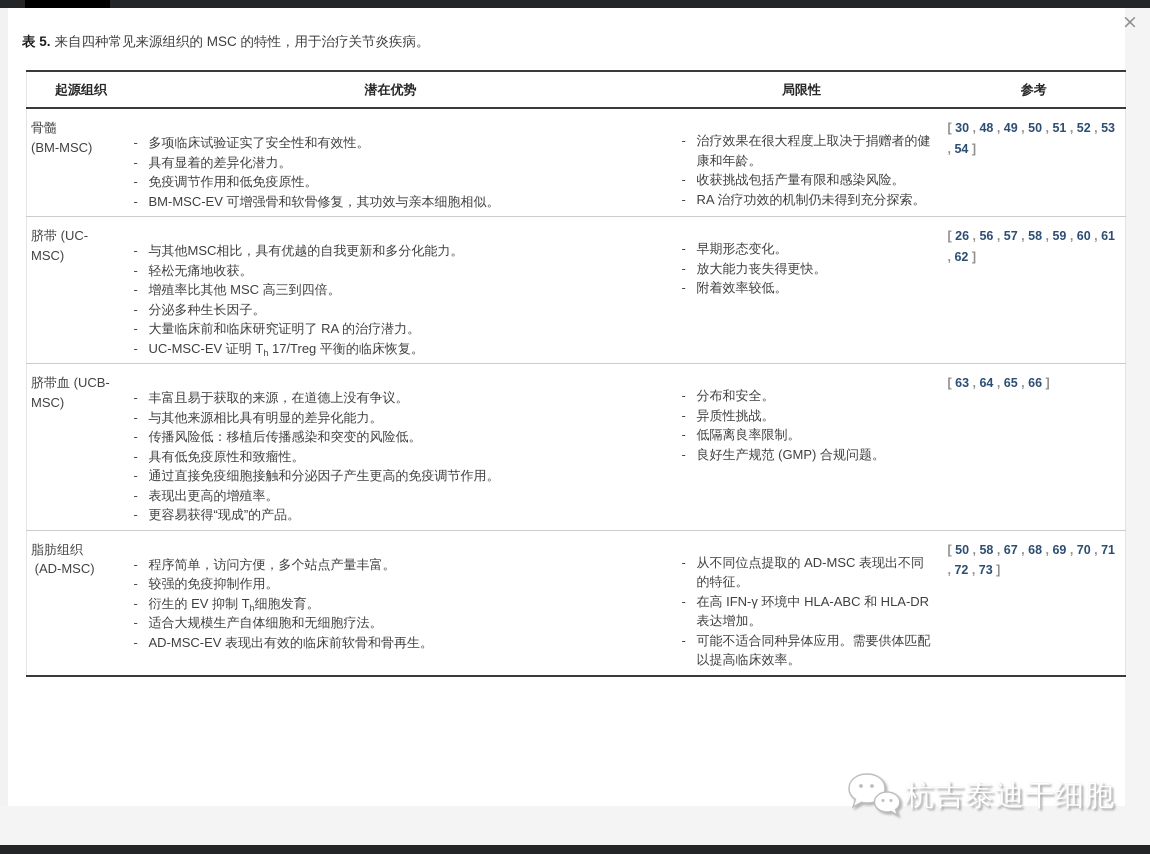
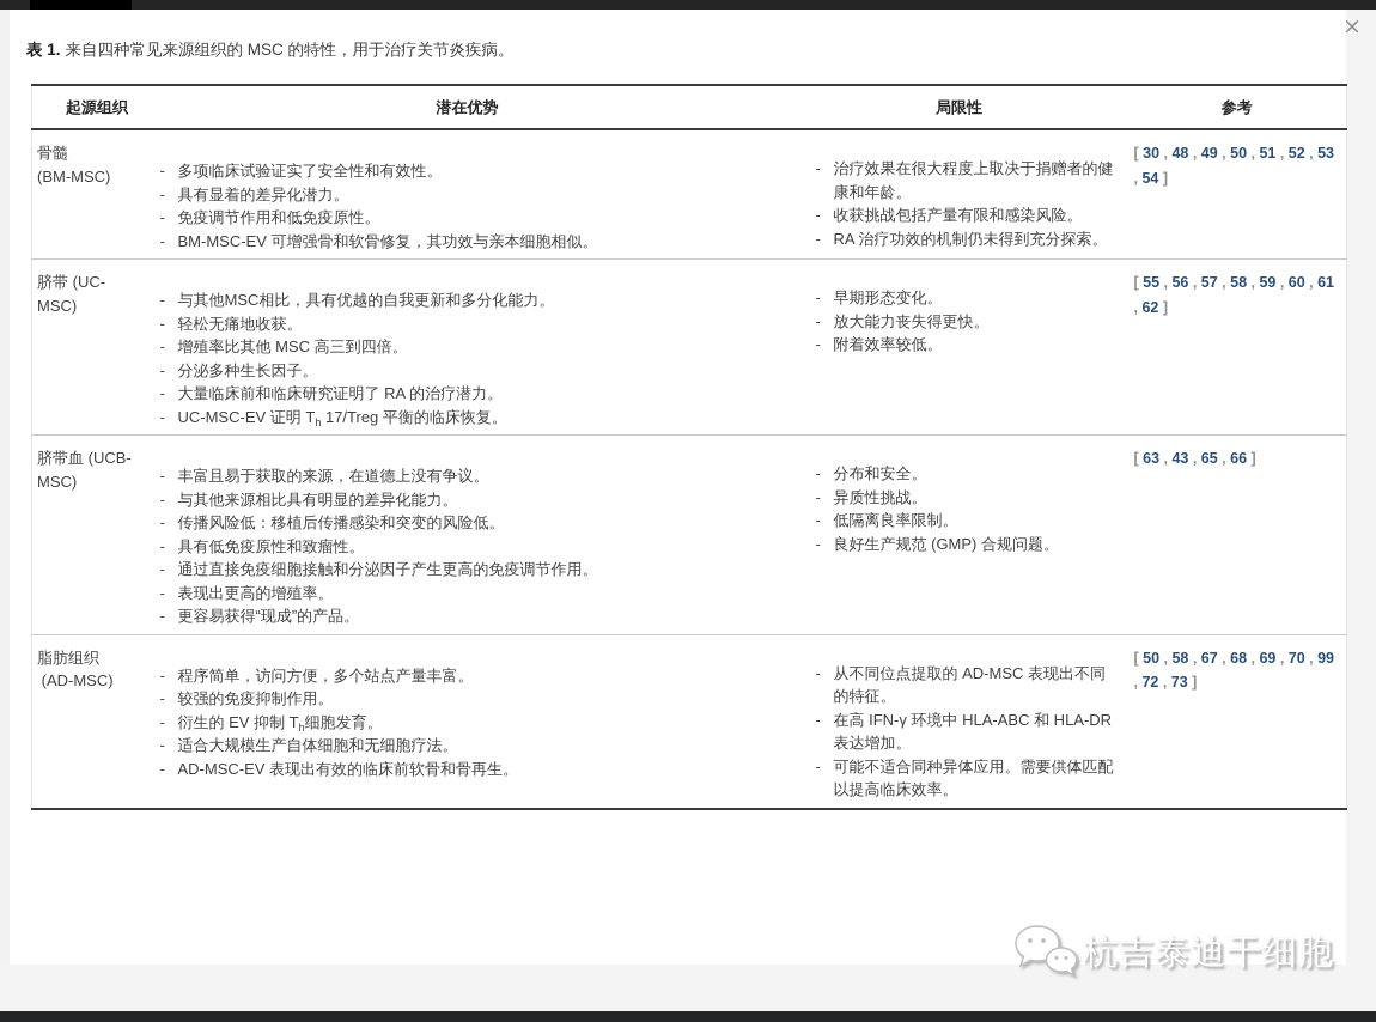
  ×
- 表 5. 来自四种常见来源组织的 MSC 的特性，用于治疗关节炎疾病。
+ 表 1. 来自四种常见来源组织的 MSC 的特性，用于治疗关节炎疾病。
  起源组织	潜在优势	局限性	参考
  骨髓(BM-MSC)	- 多项临床试验证实了安全性和有效性。- 具有显着的差异化潜力。- 免疫调节作用和低免疫原性。- BM-MSC-EV 可增强骨和软骨修复，其功效与亲本细胞相似。	- 治疗效果在很大程度上取决于捐赠者的健康和年龄。- 收获挑战包括产量有限和感染风险。- RA 治疗功效的机制仍未得到充分探索。	[ 30 , 48 , 49 , 50 , 51 , 52 , 53 , 54 ]
- 脐带 (UC-MSC)	- 与其他MSC相比，具有优越的自我更新和多分化能力。- 轻松无痛地收获。- 增殖率比其他 MSC 高三到四倍。- 分泌多种生长因子。- 大量临床前和临床研究证明了 RA 的治疗潜力。- UC-MSC-EV 证明 Th 17/Treg 平衡的临床恢复。	- 早期形态变化。- 放大能力丧失得更快。- 附着效率较低。	[ 26 , 56 , 57 , 58 , 59 , 60 , 61 , 62 ]
+ 脐带 (UC-MSC)	- 与其他MSC相比，具有优越的自我更新和多分化能力。- 轻松无痛地收获。- 增殖率比其他 MSC 高三到四倍。- 分泌多种生长因子。- 大量临床前和临床研究证明了 RA 的治疗潜力。- UC-MSC-EV 证明 Th 17/Treg 平衡的临床恢复。	- 早期形态变化。- 放大能力丧失得更快。- 附着效率较低。	[ 55 , 56 , 57 , 58 , 59 , 60 , 61 , 62 ]
- 脐带血 (UCB-MSC)	- 丰富且易于获取的来源，在道德上没有争议。- 与其他来源相比具有明显的差异化能力。- 传播风险低：移植后传播感染和突变的风险低。- 具有低免疫原性和致瘤性。- 通过直接免疫细胞接触和分泌因子产生更高的免疫调节作用。- 表现出更高的增殖率。- 更容易获得“现成”的产品。	- 分布和安全。- 异质性挑战。- 低隔离良率限制。- 良好生产规范 (GMP) 合规问题。	[ 63 , 64 , 65 , 66 ]
+ 脐带血 (UCB-MSC)	- 丰富且易于获取的来源，在道德上没有争议。- 与其他来源相比具有明显的差异化能力。- 传播风险低：移植后传播感染和突变的风险低。- 具有低免疫原性和致瘤性。- 通过直接免疫细胞接触和分泌因子产生更高的免疫调节作用。- 表现出更高的增殖率。- 更容易获得“现成”的产品。	- 分布和安全。- 异质性挑战。- 低隔离良率限制。- 良好生产规范 (GMP) 合规问题。	[ 63 , 43 , 65 , 66 ]
- 脂肪组织 (AD-MSC)	- 程序简单，访问方便，多个站点产量丰富。- 较强的免疫抑制作用。- 衍生的 EV 抑制 Th细胞发育。- 适合大规模生产自体细胞和无细胞疗法。- AD-MSC-EV 表现出有效的临床前软骨和骨再生。	- 从不同位点提取的 AD-MSC 表现出不同的特征。- 在高 IFN-γ 环境中 HLA-ABC 和 HLA-DR 表达增加。- 可能不适合同种异体应用。需要供体匹配以提高临床效率。	[ 50 , 58 , 67 , 68 , 69 , 70 , 71 , 72 , 73 ]
+ 脂肪组织 (AD-MSC)	- 程序简单，访问方便，多个站点产量丰富。- 较强的免疫抑制作用。- 衍生的 EV 抑制 Th细胞发育。- 适合大规模生产自体细胞和无细胞疗法。- AD-MSC-EV 表现出有效的临床前软骨和骨再生。	- 从不同位点提取的 AD-MSC 表现出不同的特征。- 在高 IFN-γ 环境中 HLA-ABC 和 HLA-DR 表达增加。- 可能不适合同种异体应用。需要供体匹配以提高临床效率。	[ 50 , 58 , 67 , 68 , 69 , 70 , 99 , 72 , 73 ]
  杭吉泰迪干细胞
